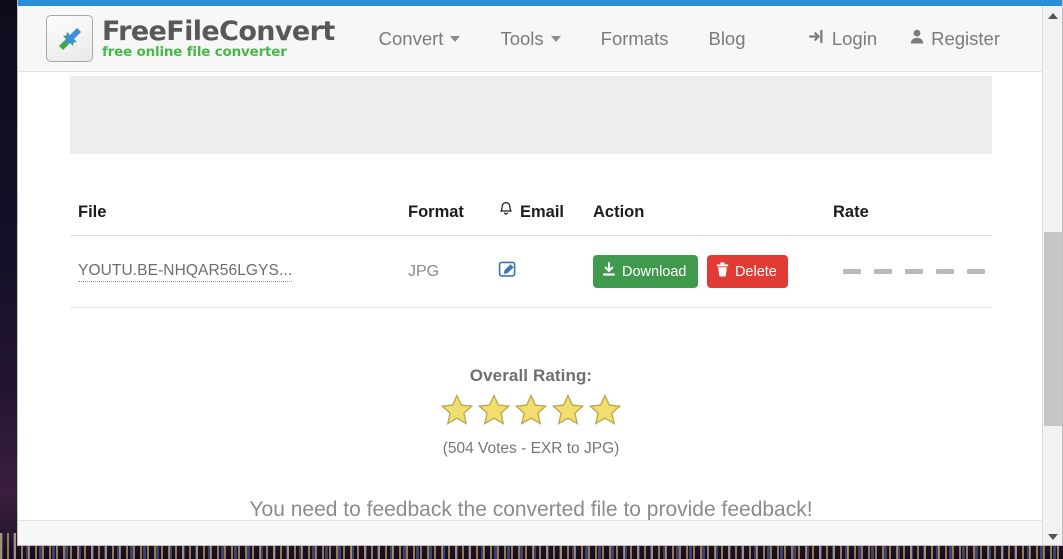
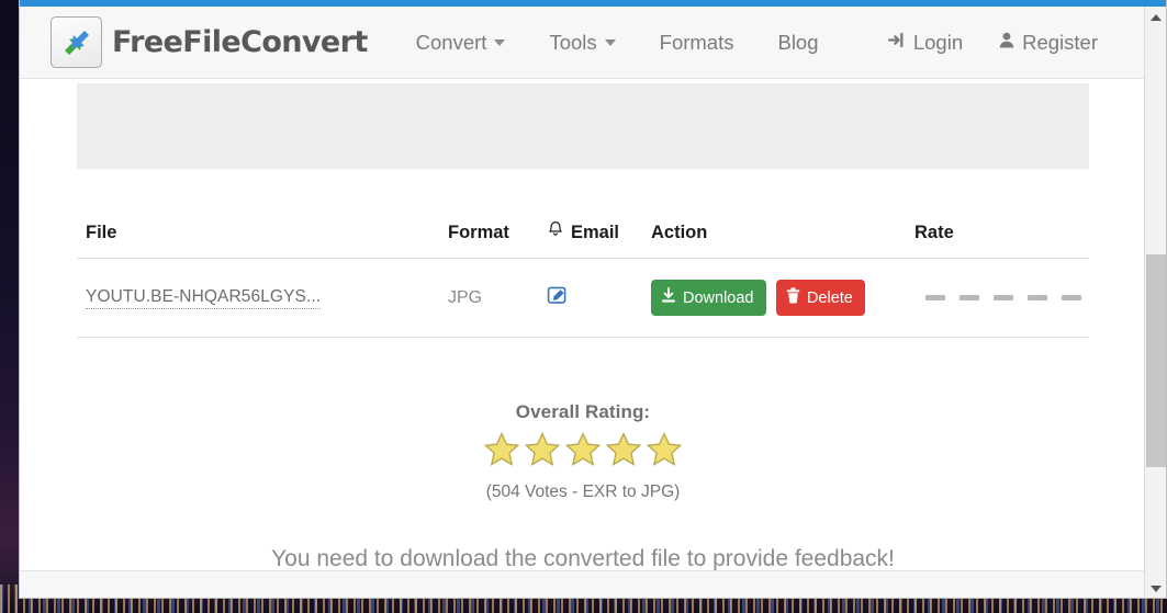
  FreeFileConvert
- free online file converter
  Convert
  Tools
  Formats
  Blog
  Login
  Register
  File	Format	Email	Action	Rate
  YOUTU.BE-NHQAR56LGYS...	JPG		Download Delete
  Overall Rating:
  (504 Votes - EXR to JPG)
- You need to feedback the converted file to provide feedback!
+ You need to download the converted file to provide feedback!
